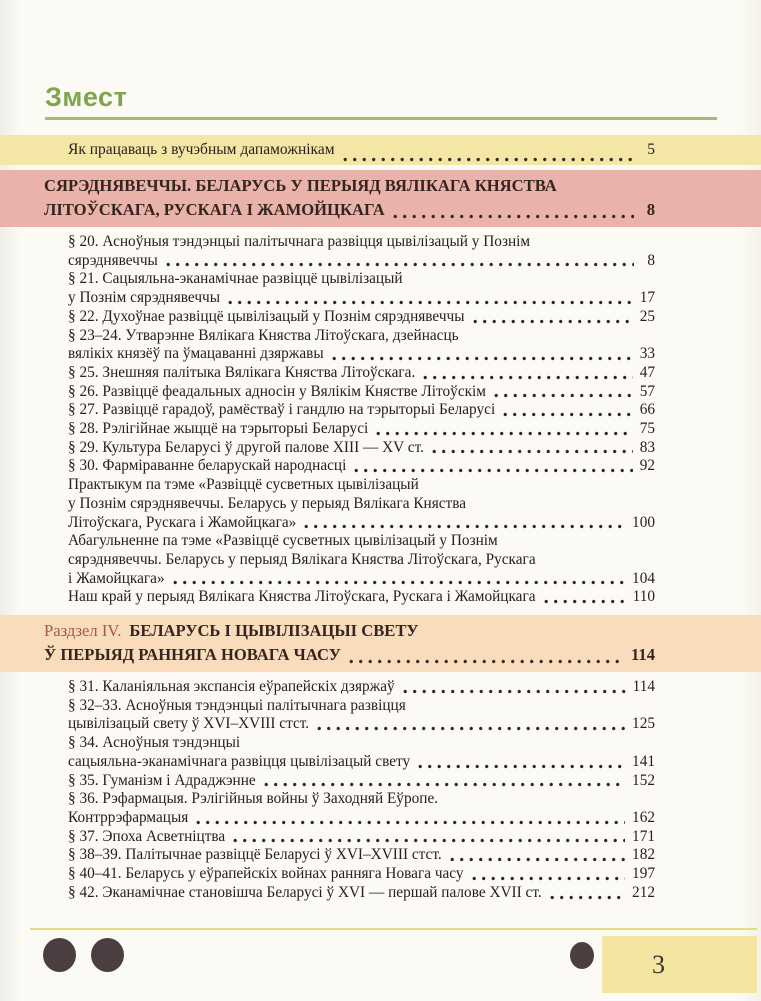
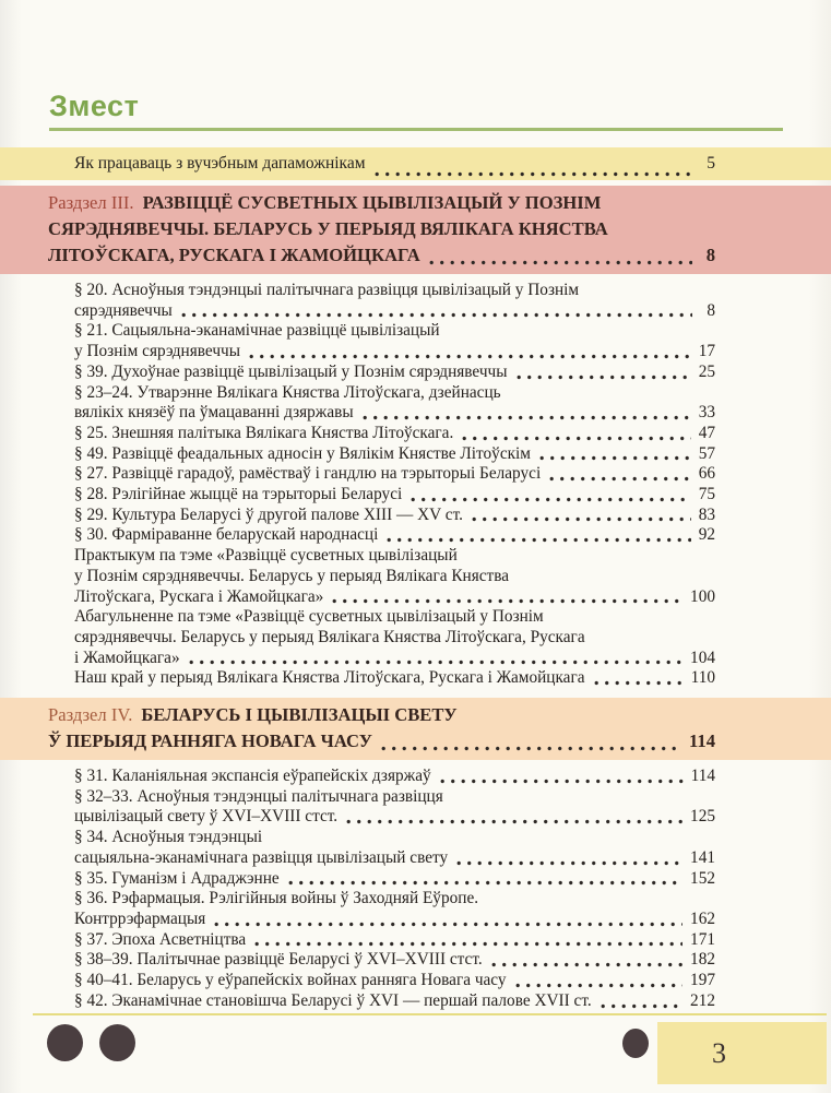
  Змест
  Як працаваць з вучэбным дапаможнікам
  5
+ Раздзел III.
+ РАЗВІЦЦЁ СУСВЕТНЫХ ЦЫВІЛІЗАЦЫЙ У ПОЗНІМ
  СЯРЭДНЯВЕЧЧЫ. БЕЛАРУСЬ У ПЕРЫЯД ВЯЛІКАГА КНЯСТВА
  ЛІТОЎСКАГА, РУСКАГА І ЖАМОЙЦКАГА
  8
  § 20. Асноўныя тэндэнцыі палітычнага развіцця цывілізацый у Познім
  сярэднявеччы
  8
  § 21. Сацыяльна-эканамічнае развіццё цывілізацый
  у Познім сярэднявеччы
  17
- § 22. Духоўнае развіццё цывілізацый у Познім сярэднявеччы
+ § 39. Духоўнае развіццё цывілізацый у Познім сярэднявеччы
  25
  § 23–24. Утварэнне Вялікага Княства Літоўскага, дзейнасць
  вялікіх князёў па ўмацаванні дзяржавы
  33
  § 25. Знешняя палітыка Вялікага Княства Літоўскага.
  47
- § 26. Развіццё феадальных адносін у Вялікім Княстве Літоўскім
+ § 49. Развіццё феадальных адносін у Вялікім Княстве Літоўскім
  57
  § 27. Развіццё гарадоў, рамёстваў і гандлю на тэрыторыі Беларусі
  66
  § 28. Рэлігійнае жыццё на тэрыторыі Беларусі
  75
  § 29. Культура Беларусі ў другой палове XIII — XV ст.
  83
  § 30. Фарміраванне беларускай народнасці
  92
  Практыкум па тэме «Развіццё сусветных цывілізацый
  у Познім сярэднявеччы. Беларусь у перыяд Вялікага Княства
  Літоўскага, Рускага і Жамойцкага»
  100
  Абагульненне па тэме «Развіццё сусветных цывілізацый у Познім
  сярэднявеччы. Беларусь у перыяд Вялікага Княства Літоўскага, Рускага
  і Жамойцкага»
  104
  Наш край у перыяд Вялікага Княства Літоўскага, Рускага і Жамойцкага
  110
  Раздзел IV.
  БЕЛАРУСЬ І ЦЫВІЛІЗАЦЫІ СВЕТУ
  Ў ПЕРЫЯД РАННЯГА НОВАГА ЧАСУ
  114
  § 31. Каланіяльная экспансія еўрапейскіх дзяржаў
  114
  § 32–33. Асноўныя тэндэнцыі палітычнага развіцця
  цывілізацый свету ў XVI–XVIII стст.
  125
  § 34. Асноўныя тэндэнцыі
  сацыяльна-эканамічнага развіцця цывілізацый свету
  141
  § 35. Гуманізм і Адраджэнне
  152
  § 36. Рэфармацыя. Рэлігійныя войны ў Заходняй Еўропе.
  Контррэфармацыя
  162
  § 37. Эпоха Асветніцтва
  171
  § 38–39. Палітычнае развіццё Беларусі ў XVI–XVIII стст.
  182
  § 40–41. Беларусь у еўрапейскіх войнах ранняга Новага часу
  197
  § 42. Эканамічнае становішча Беларусі ў XVI — першай палове XVII ст.
  212
  3
